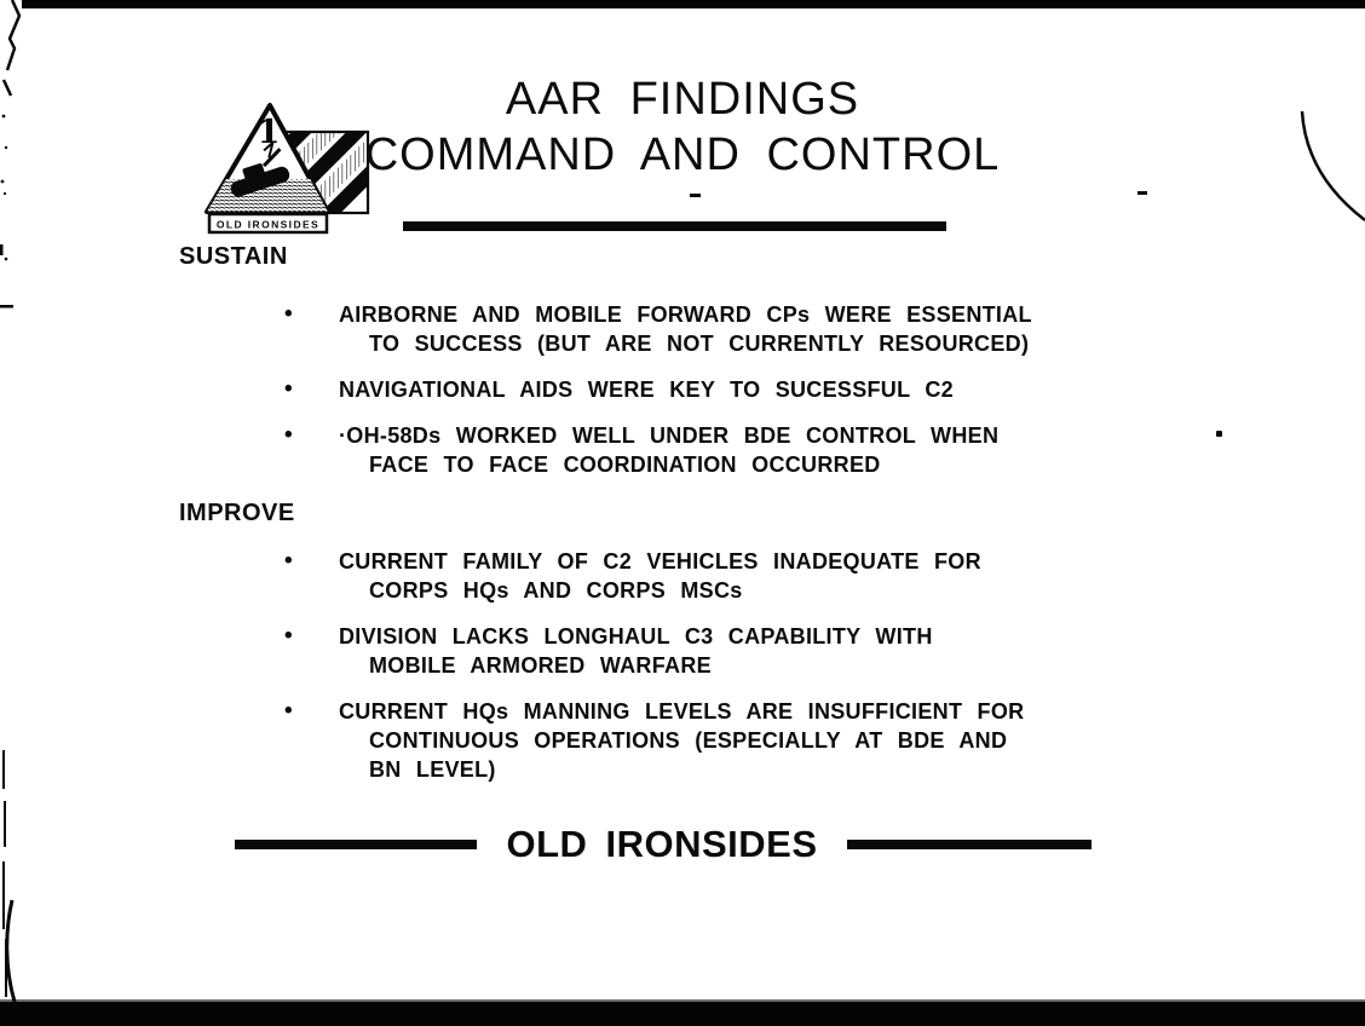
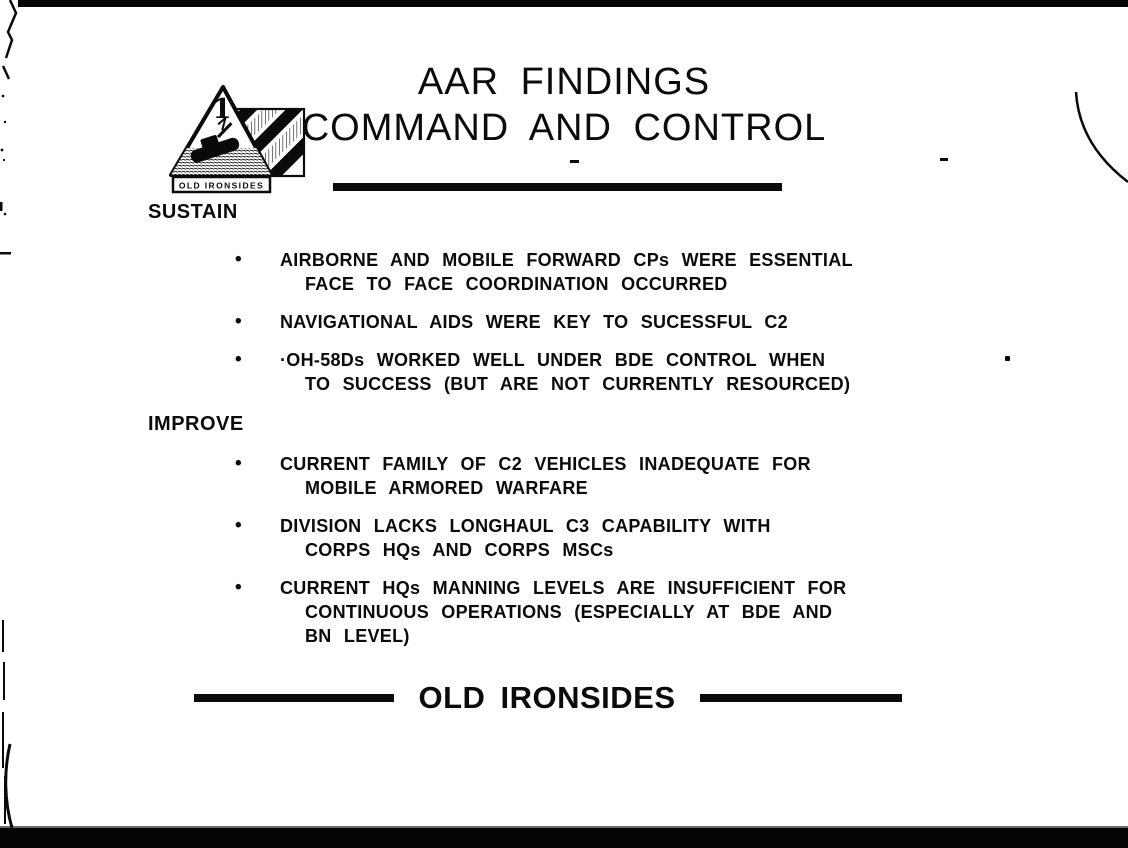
  1
  OLD IRONSIDES
  AAR FINDINGS
  COMMAND AND CONTROL
  SUSTAIN
  •
  AIRBORNE AND MOBILE FORWARD CPs WERE ESSENTIAL
- TO SUCCESS (BUT ARE NOT CURRENTLY RESOURCED)
+ FACE TO FACE COORDINATION OCCURRED
  •
  NAVIGATIONAL AIDS WERE KEY TO SUCESSFUL C2
  •
  ·OH-58Ds WORKED WELL UNDER BDE CONTROL WHEN
- FACE TO FACE COORDINATION OCCURRED
+ TO SUCCESS (BUT ARE NOT CURRENTLY RESOURCED)
  IMPROVE
  •
  CURRENT FAMILY OF C2 VEHICLES INADEQUATE FOR
- CORPS HQs AND CORPS MSCs
+ MOBILE ARMORED WARFARE
  •
  DIVISION LACKS LONGHAUL C3 CAPABILITY WITH
- MOBILE ARMORED WARFARE
+ CORPS HQs AND CORPS MSCs
  •
  CURRENT HQs MANNING LEVELS ARE INSUFFICIENT FOR
  CONTINUOUS OPERATIONS (ESPECIALLY AT BDE AND
  BN LEVEL)
  OLD IRONSIDES
